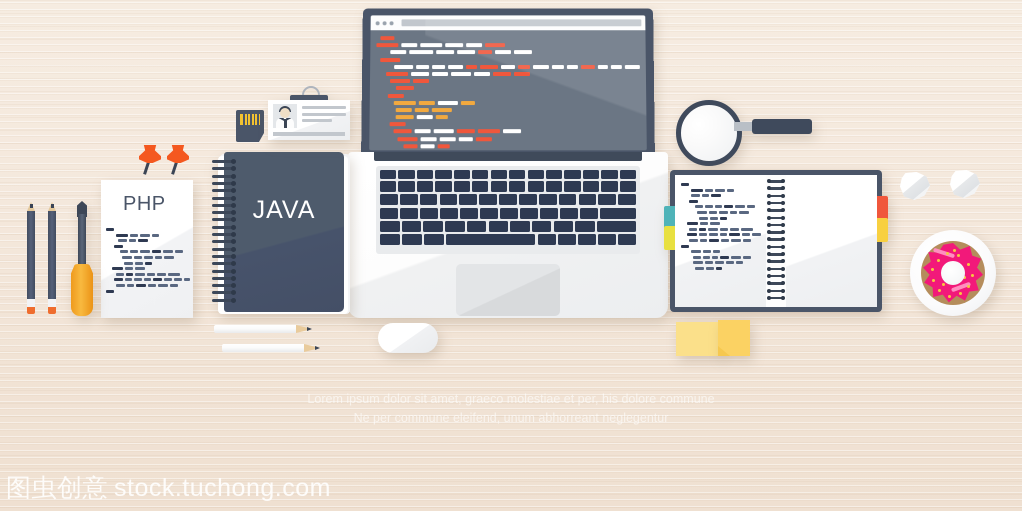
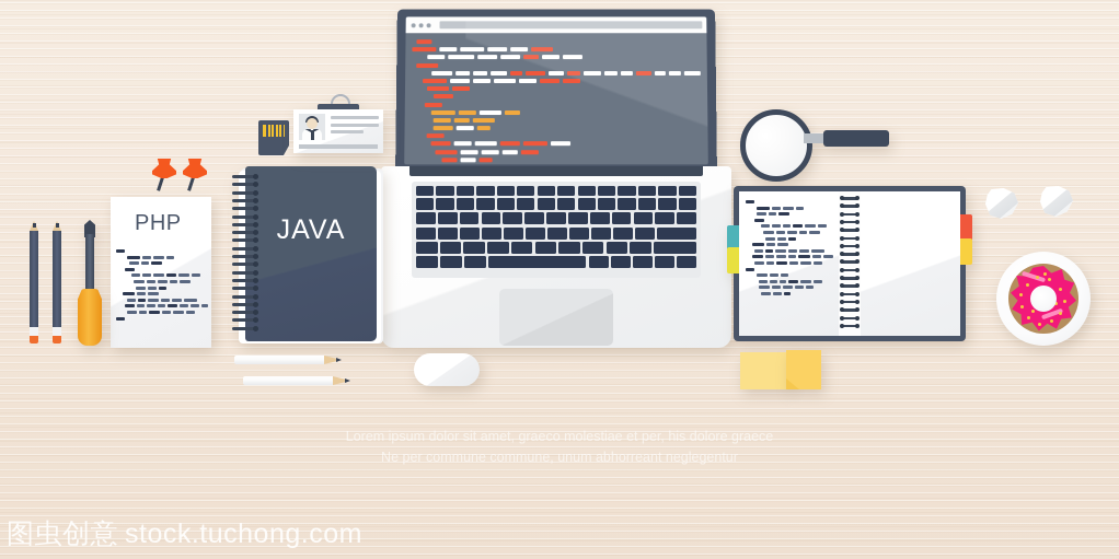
  JAVA
  PHP
- Lorem ipsum dolor sit amet, graeco molestiae et per, his dolore commune
+ Lorem ipsum dolor sit amet, graeco molestiae et per, his dolore graece
- Ne per commune eleifend, unum abhorreant neglegentur
+ Ne per commune commune, unum abhorreant neglegentur
  图虫创意
  stock.tuchong.com
